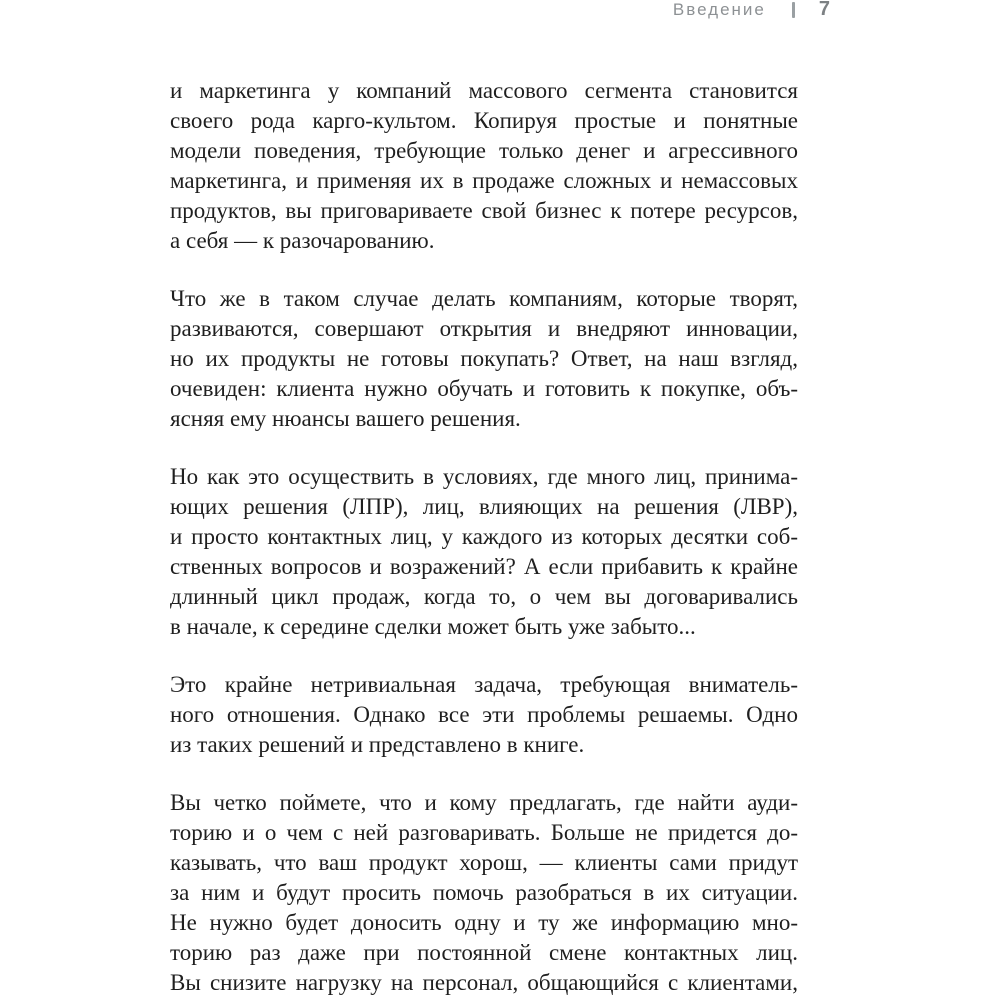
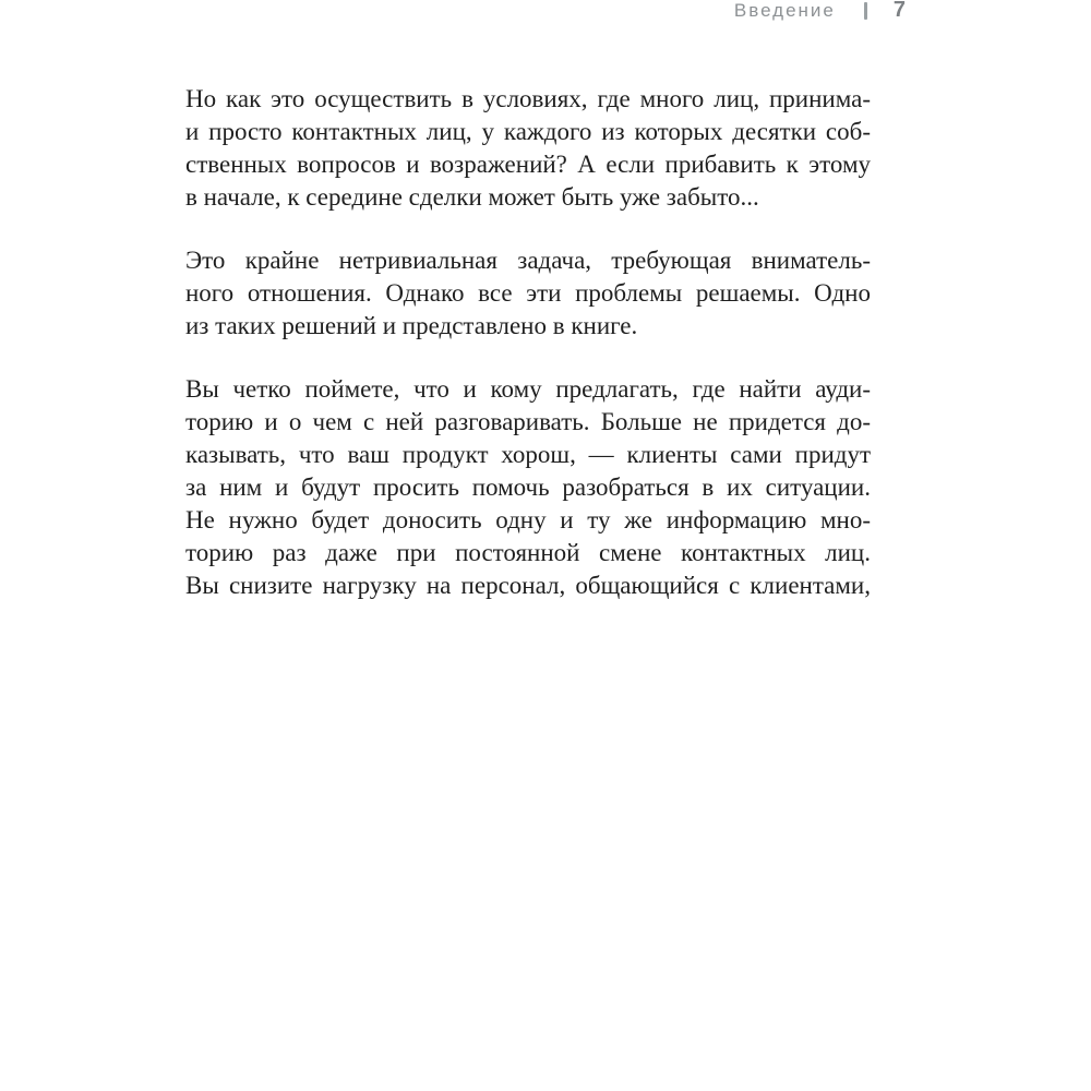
  Введение
  7
- и маркетинга у компаний массового сегмента становится
- своего рода карго-культом. Копируя простые и понятные
- модели поведения, требующие только денег и агрессивного
- маркетинга, и применяя их в продаже сложных и немассовых
- продуктов, вы приговариваете свой бизнес к потере ресурсов,
- а себя — к разочарованию.
- Что же в таком случае делать компаниям, которые творят,
- развиваются, совершают открытия и внедряют инновации,
- но их продукты не готовы покупать? Ответ, на наш взгляд,
- очевиден: клиента нужно обучать и готовить к покупке, объ-
- ясняя ему нюансы вашего решения.
  Но как это осуществить в условиях, где много лиц, принима-
- ющих решения (ЛПР), лиц, влияющих на решения (ЛВР),
  и просто контактных лиц, у каждого из которых десятки соб-
- ственных вопросов и возражений? А если прибавить к крайне
+ ственных вопросов и возражений? А если прибавить к этому
- длинный цикл продаж, когда то, о чем вы договаривались
  в начале, к середине сделки может быть уже забыто...
  Это крайне нетривиальная задача, требующая вниматель-
  ного отношения. Однако все эти проблемы решаемы. Одно
  из таких решений и представлено в книге.
  Вы четко поймете, что и кому предлагать, где найти ауди-
  торию и о чем с ней разговаривать. Больше не придется до-
  казывать, что ваш продукт хорош, — клиенты сами придут
  за ним и будут просить помочь разобраться в их ситуации.
  Не нужно будет доносить одну и ту же информацию мно-
  торию раз даже при постоянной смене контактных лиц.
  Вы снизите нагрузку на персонал, общающийся с клиентами,
